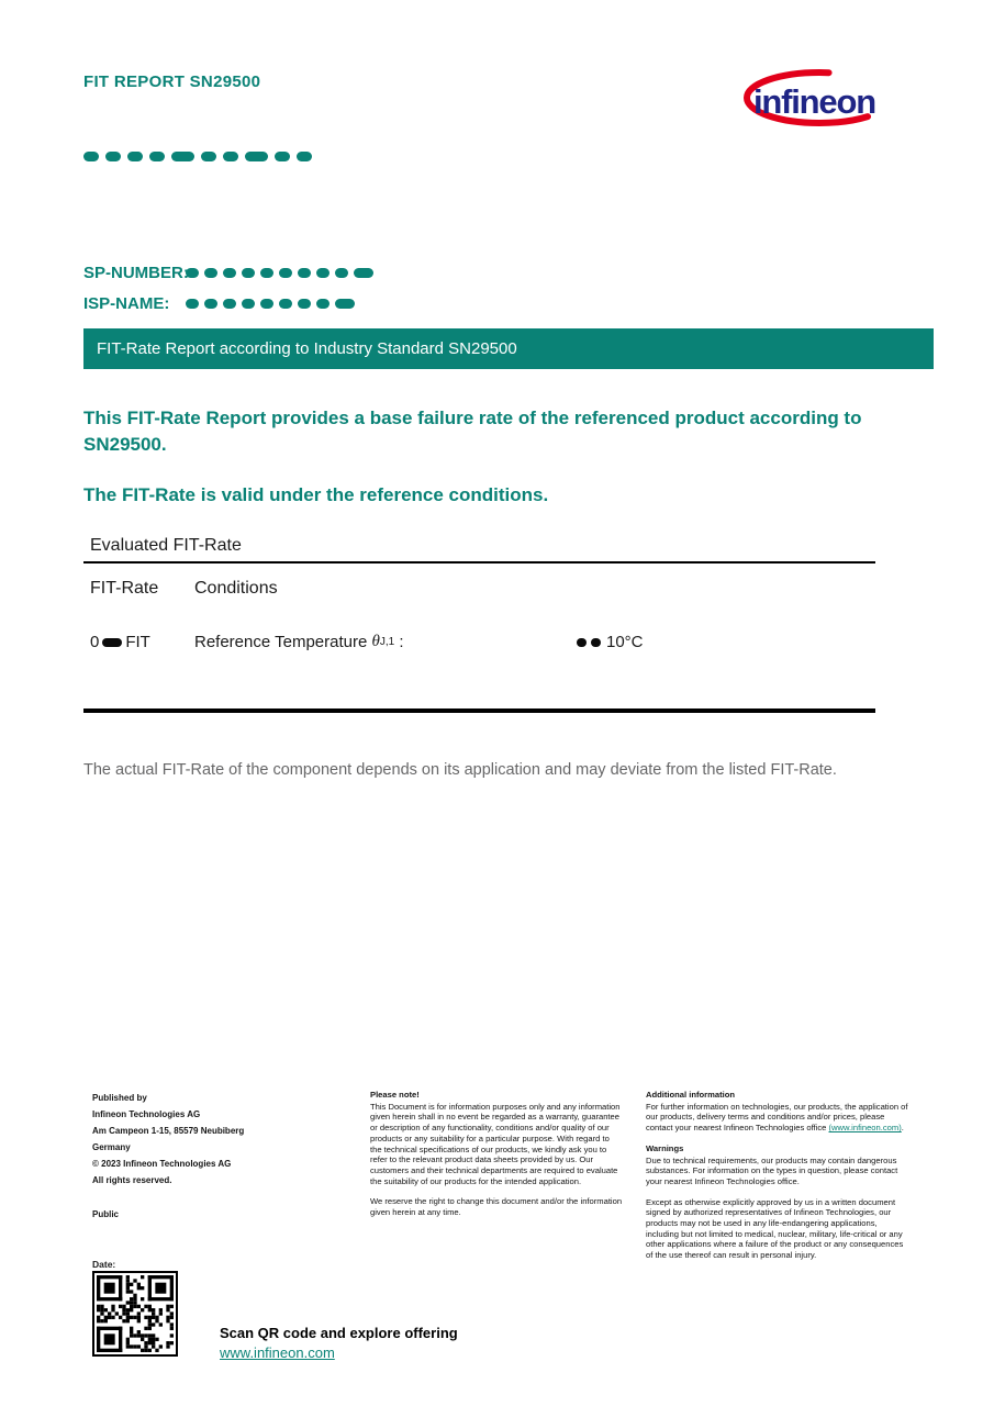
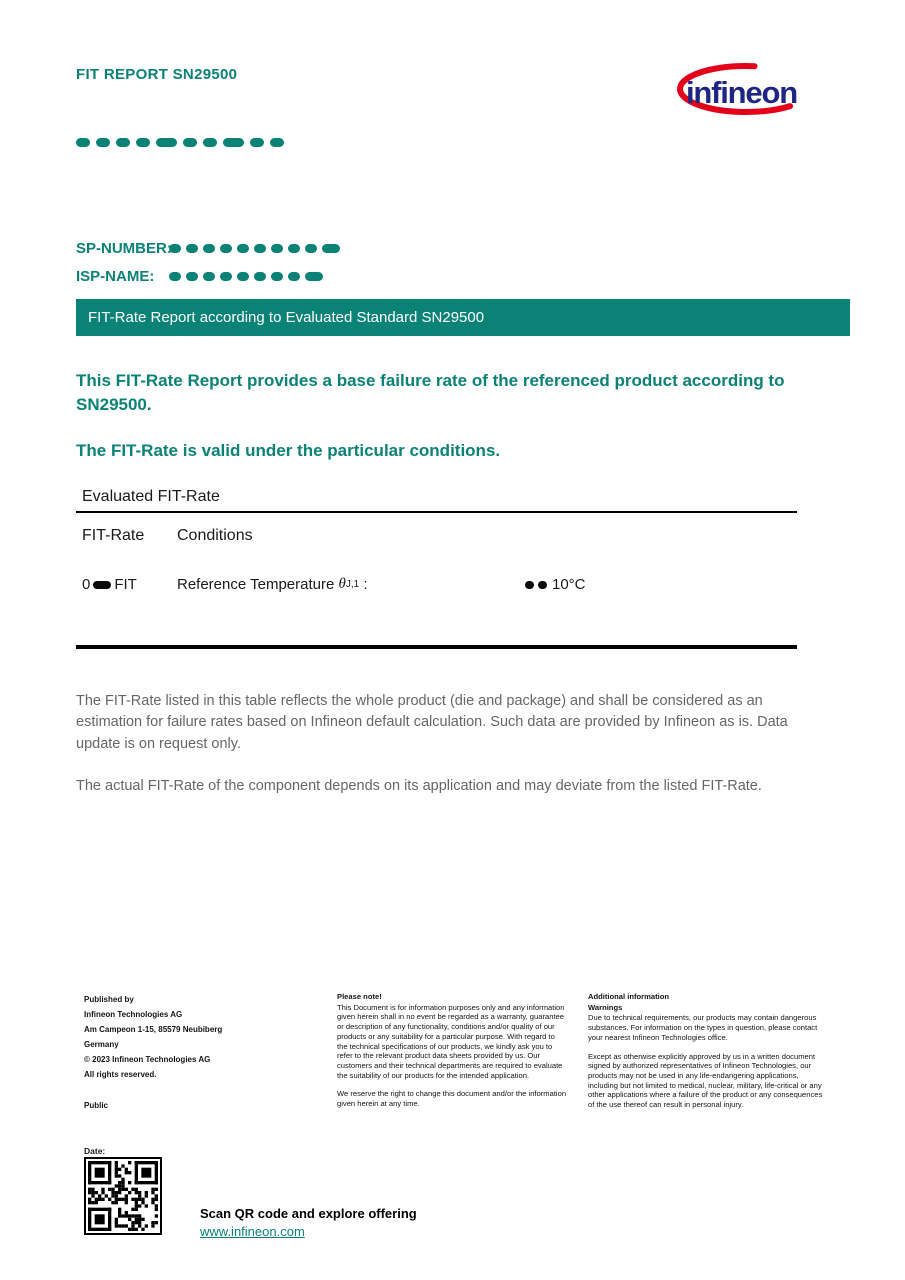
  FIT REPORT SN29500
  infineon
  SP-NUMBER
  ISP-NAME:
- FIT-Rate Report according to Industry Standard SN29500
+ FIT-Rate Report according to Evaluated Standard SN29500
  This FIT-Rate Report provides a base failure rate of the referenced product according to SN29500.
- The FIT-Rate is valid under the reference conditions.
+ The FIT-Rate is valid under the particular conditions.
  Evaluated FIT-Rate
  FIT-Rate
  Conditions
  0
  FIT
  Reference Temperature
  θ
  J,1
  :
  10°C
+ The FIT-Rate listed in this table reflects the whole product (die and package) and shall be considered as an estimation for failure rates based on Infineon default calculation. Such data are provided by Infineon as is. Data update is on request only.
  The actual FIT-Rate of the component depends on its application and may deviate from the listed FIT-Rate.
  Published by
  Infineon Technologies AG
  Am Campeon 1-15, 85579 Neubiberg
  Germany
  © 2023 Infineon Technologies AG
  All rights reserved.
  Public
  Please note!
  This Document is for information purposes only and any information given herein shall in no event be regarded as a warranty, guarantee or description of any functionality, conditions and/or quality of our products or any suitability for a particular purpose. With regard to the technical specifications of our products, we kindly ask you to refer to the relevant product data sheets provided by us. Our customers and their technical departments are required to evaluate the suitability of our products for the intended application.
  We reserve the right to change this document and/or the information given herein at any time.
  Additional information
- For further information on technologies, our products, the application of our products, delivery terms and conditions and/or prices, please contact your nearest Infineon Technologies office (www.infineon.com).
  Warnings
  Due to technical requirements, our products may contain dangerous substances. For information on the types in question, please contact your nearest Infineon Technologies office.
  Except as otherwise explicitly approved by us in a written document signed by authorized representatives of Infineon Technologies, our products may not be used in any life-endangering applications, including but not limited to medical, nuclear, military, life-critical or any other applications where a failure of the product or any consequences of the use thereof can result in personal injury.
  Date:
  Scan QR code and explore offering
  www.infineon.com
